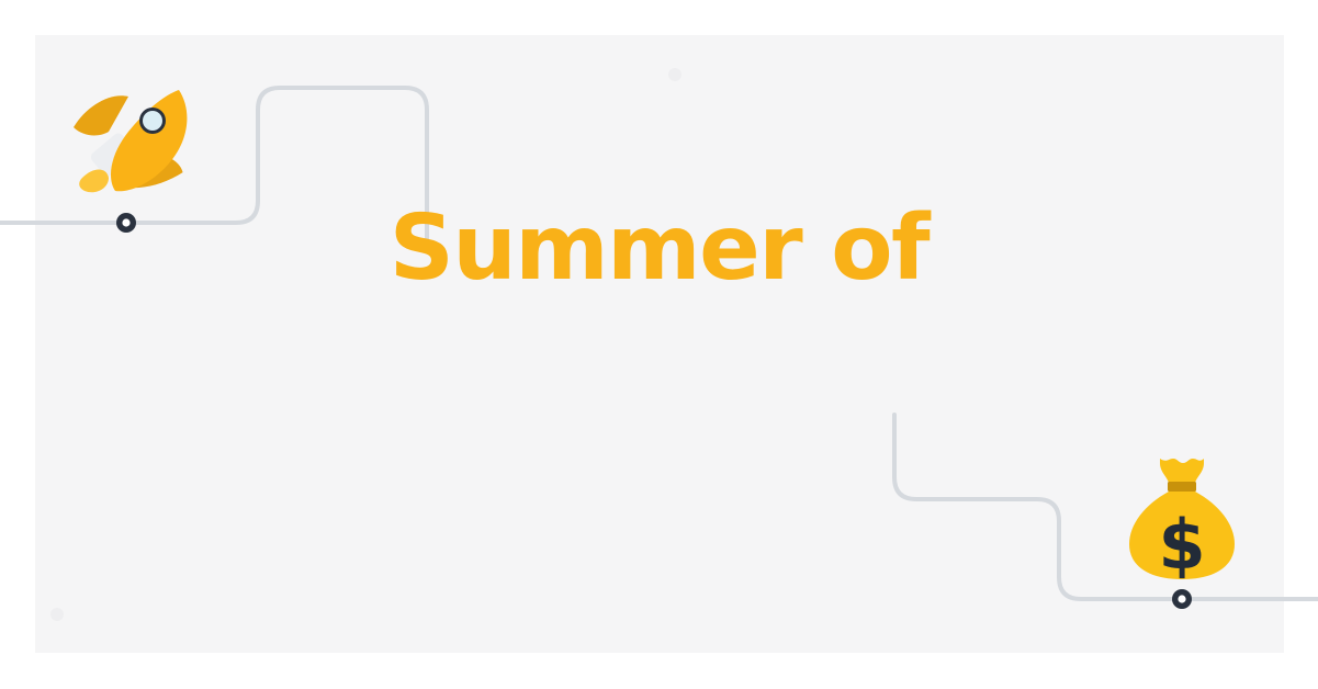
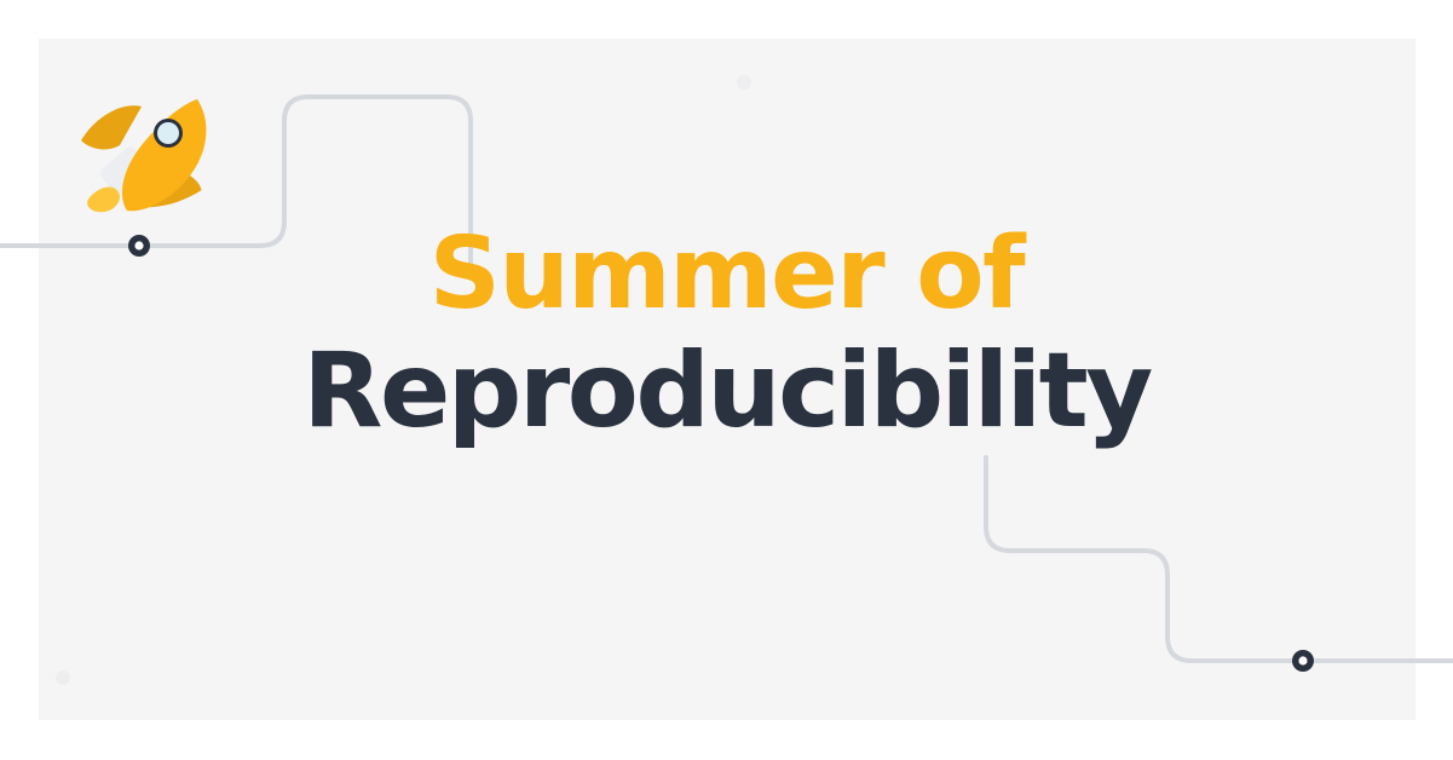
- $
  Summer of
+ Reproducibility
